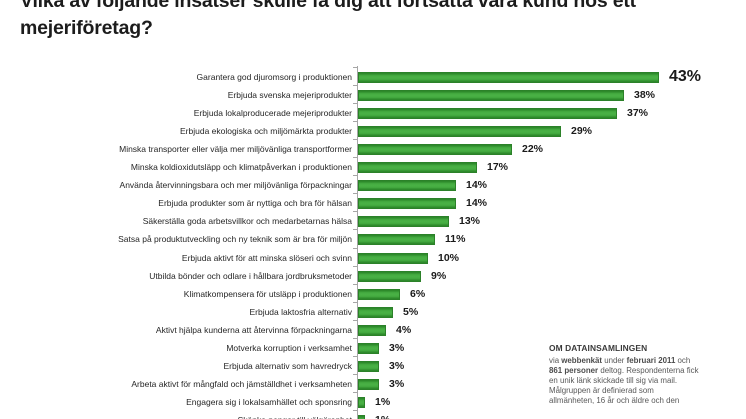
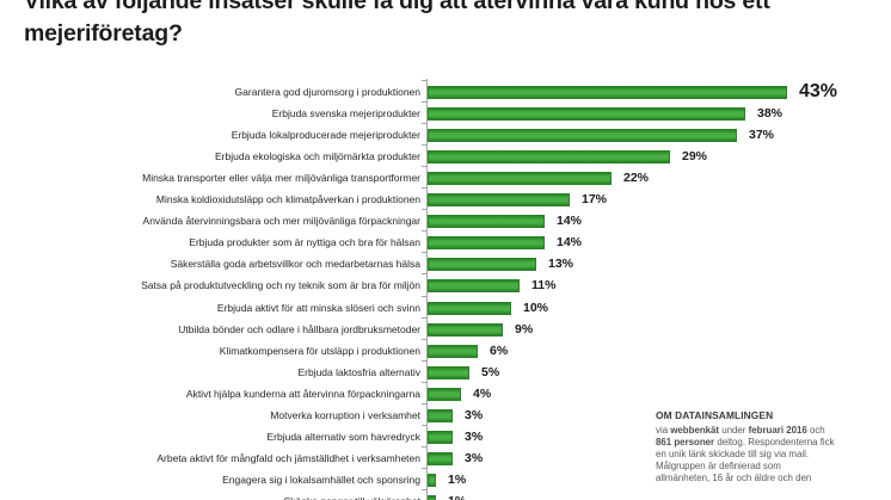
- Vilka av följande insatser skulle få dig att fortsätta vara kund hos ett
+ Vilka av följande insatser skulle få dig att återvinna vara kund hos ett
  mejeriföretag?
  Garantera god djuromsorg i produktionen
  43%
  Erbjuda svenska mejeriprodukter
  38%
  Erbjuda lokalproducerade mejeriprodukter
  37%
  Erbjuda ekologiska och miljömärkta produkter
  29%
  Minska transporter eller välja mer miljövänliga transportformer
  22%
  Minska koldioxidutsläpp och klimatpåverkan i produktionen
  17%
  Använda återvinningsbara och mer miljövänliga förpackningar
  14%
  Erbjuda produkter som är nyttiga och bra för hälsan
  14%
  Säkerställa goda arbetsvillkor och medarbetarnas hälsa
  13%
  Satsa på produktutveckling och ny teknik som är bra för miljön
  11%
  Erbjuda aktivt för att minska slöseri och svinn
  10%
  Utbilda bönder och odlare i hållbara jordbruksmetoder
  9%
  Klimatkompensera för utsläpp i produktionen
  6%
  Erbjuda laktosfria alternativ
  5%
  Aktivt hjälpa kunderna att återvinna förpackningarna
  4%
  Motverka korruption i verksamhet
  3%
  Erbjuda alternativ som havredryck
  3%
  Arbeta aktivt för mångfald och jämställdhet i verksamheten
  3%
  Engagera sig i lokalsamhället och sponsring
  1%
  OM DATAINSAMLINGEN
- via webbenkät under februari 2011 och
+ via webbenkät under februari 2016 och
  861 personer deltog. Respondenterna fick
  en unik länk skickade till sig via mail.
  Målgruppen är definierad som
  allmänheten, 16 år och äldre och den
